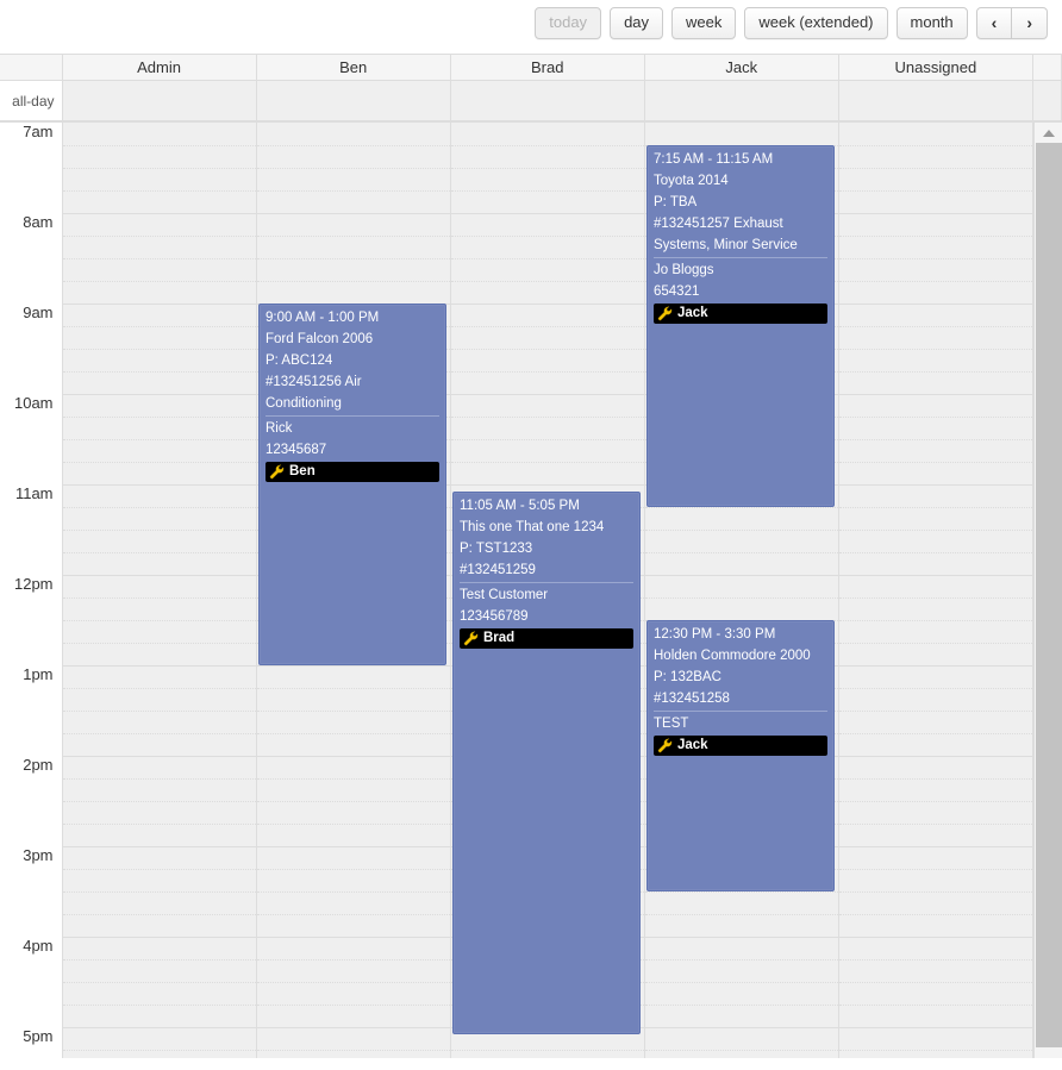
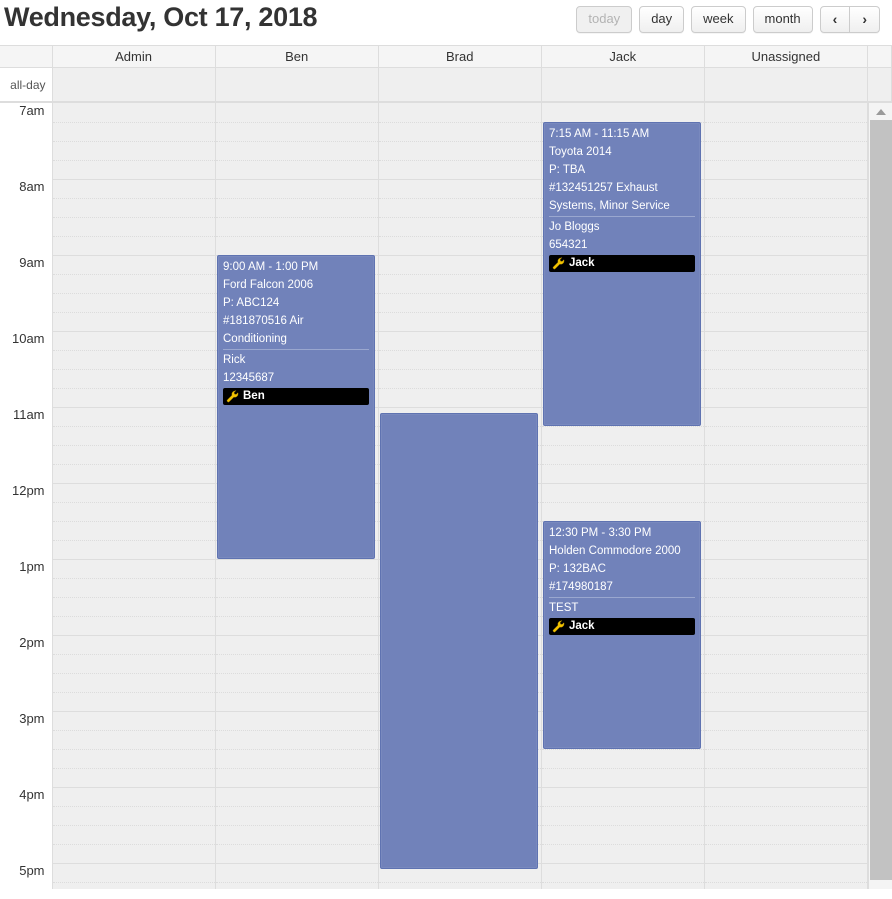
+ Wednesday, Oct 17, 2018
  today
  day
  week
- week (extended)
  month
  ‹
  ›
  	Admin	Ben	Brad	Jack	Unassigned
  all-day
  7am
  8am
  9am
  10am
  11am
  12pm
  1pm
  2pm
  3pm
  4pm
  5pm
  9:00 AM - 1:00 PM
  Ford Falcon 2006
  P: ABC124
- #132451256 Air Conditioning
+ #181870516 Air Conditioning
  Rick
  12345687
  Ben
- 11:05 AM - 5:05 PM
- This one That one 1234
- P: TST1233
- #132451259
- Test Customer
- 123456789
- Brad
  7:15 AM - 11:15 AM
  Toyota 2014
  P: TBA
  #132451257 Exhaust Systems, Minor Service
  Jo Bloggs
  654321
  Jack
  12:30 PM - 3:30 PM
  Holden Commodore 2000
  P: 132BAC
- #132451258
+ #174980187
  TEST
  Jack
